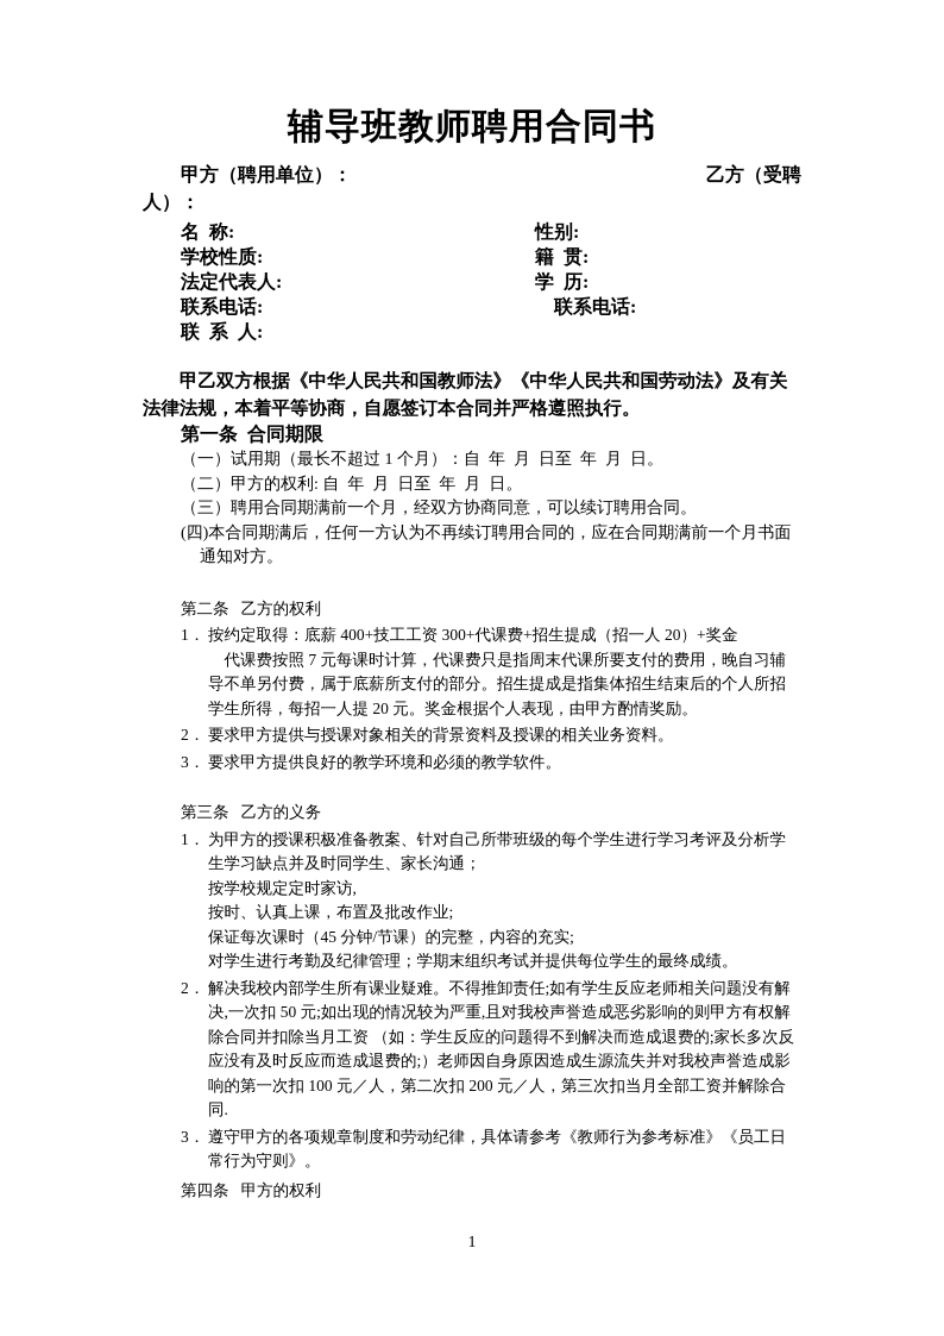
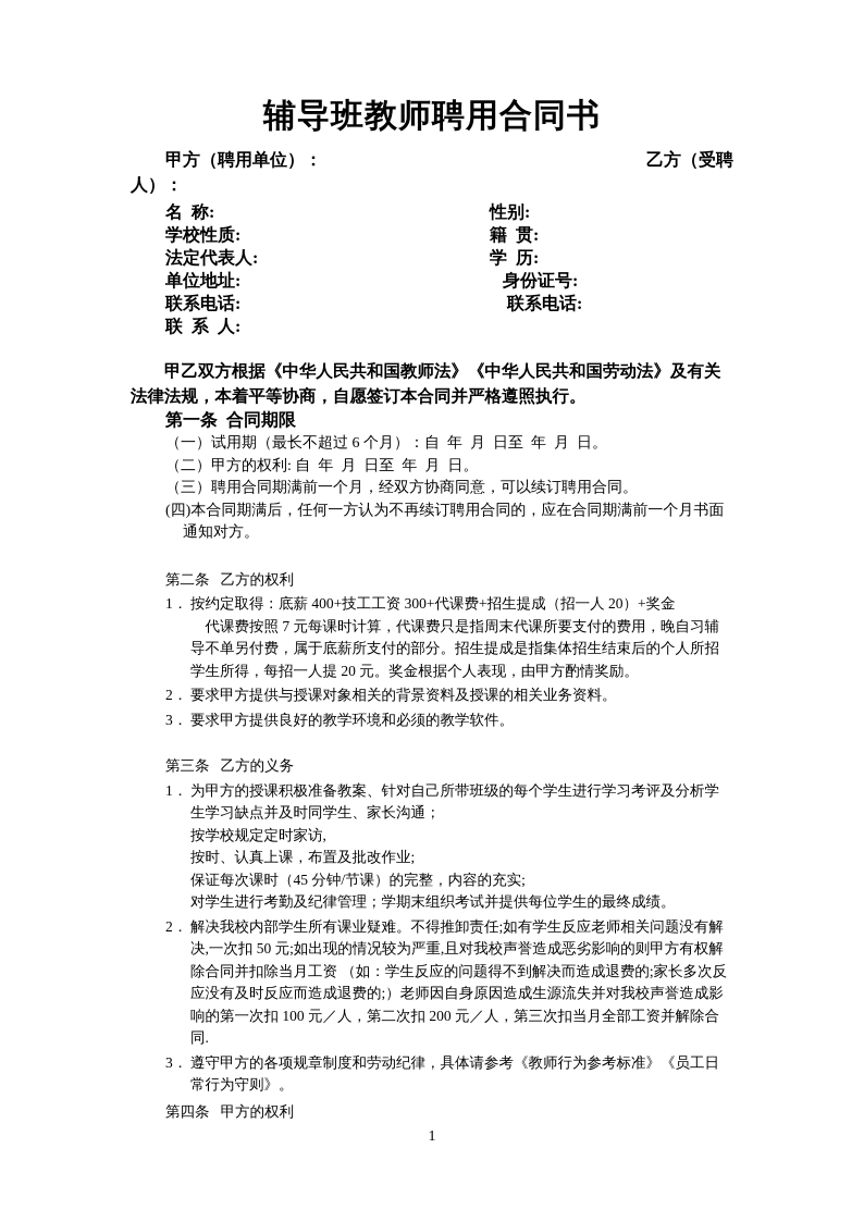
  辅导班教师聘用合同书
  甲方（聘用单位）：
  乙方（受聘
  人）：
  名 称:
  性别:
  学校性质:
  籍 贯:
  法定代表人:
  学 历:
+ 单位地址:
+ 身份证号:
  联系电话:
  联系电话:
  联 系 人:
  甲乙双方根据《中华人民共和国教师法》《中华人民共和国劳动法》及有关法律法规，本着平等协商，自愿签订本合同并严格遵照执行。
  第一条 合同期限
- （一）试用期（最长不超过 1 个月）：自 年 月 日至 年 月 日。
+ （一）试用期（最长不超过 6 个月）：自 年 月 日至 年 月 日。
  （二）甲方的权利: 自 年 月 日至 年 月 日。
  （三）聘用合同期满前一个月，经双方协商同意，可以续订聘用合同。
  (四)本合同期满后，任何一方认为不再续订聘用合同的，应在合同期满前一个月书面通知对方。
  第二条 乙方的权利
  1．
  按约定取得：底薪 400+技工工资 300+代课费+招生提成（招一人 20）+奖金
  代课费按照 7 元每课时计算，代课费只是指周末代课所要支付的费用，晚自习辅导不单另付费，属于底薪所支付的部分。招生提成是指集体招生结束后的个人所招学生所得，每招一人提 20 元。奖金根据个人表现，由甲方酌情奖励。
  2．
  要求甲方提供与授课对象相关的背景资料及授课的相关业务资料。
  3．
  要求甲方提供良好的教学环境和必须的教学软件。
  第三条 乙方的义务
  1．
  为甲方的授课积极准备教案、针对自己所带班级的每个学生进行学习考评及分析学生学习缺点并及时同学生、家长沟通；
  按学校规定定时家访,
  按时、认真上课，布置及批改作业;
  保证每次课时（45 分钟/节课）的完整，内容的充实;
  对学生进行考勤及纪律管理；学期末组织考试并提供每位学生的最终成绩。
  2．
  解决我校内部学生所有课业疑难。不得推卸责任;如有学生反应老师相关问题没有解决,一次扣 50 元;如出现的情况较为严重,且对我校声誉造成恶劣影响的则甲方有权解除合同并扣除当月工资 （如：学生反应的问题得不到解决而造成退费的;家长多次反应没有及时反应而造成退费的;）老师因自身原因造成生源流失并对我校声誉造成影响的第一次扣 100 元／人，第二次扣 200 元／人，第三次扣当月全部工资并解除合同.
  3．
  遵守甲方的各项规章制度和劳动纪律，具体请参考《教师行为参考标准》《员工日常行为守则》。
  第四条 甲方的权利
  1
